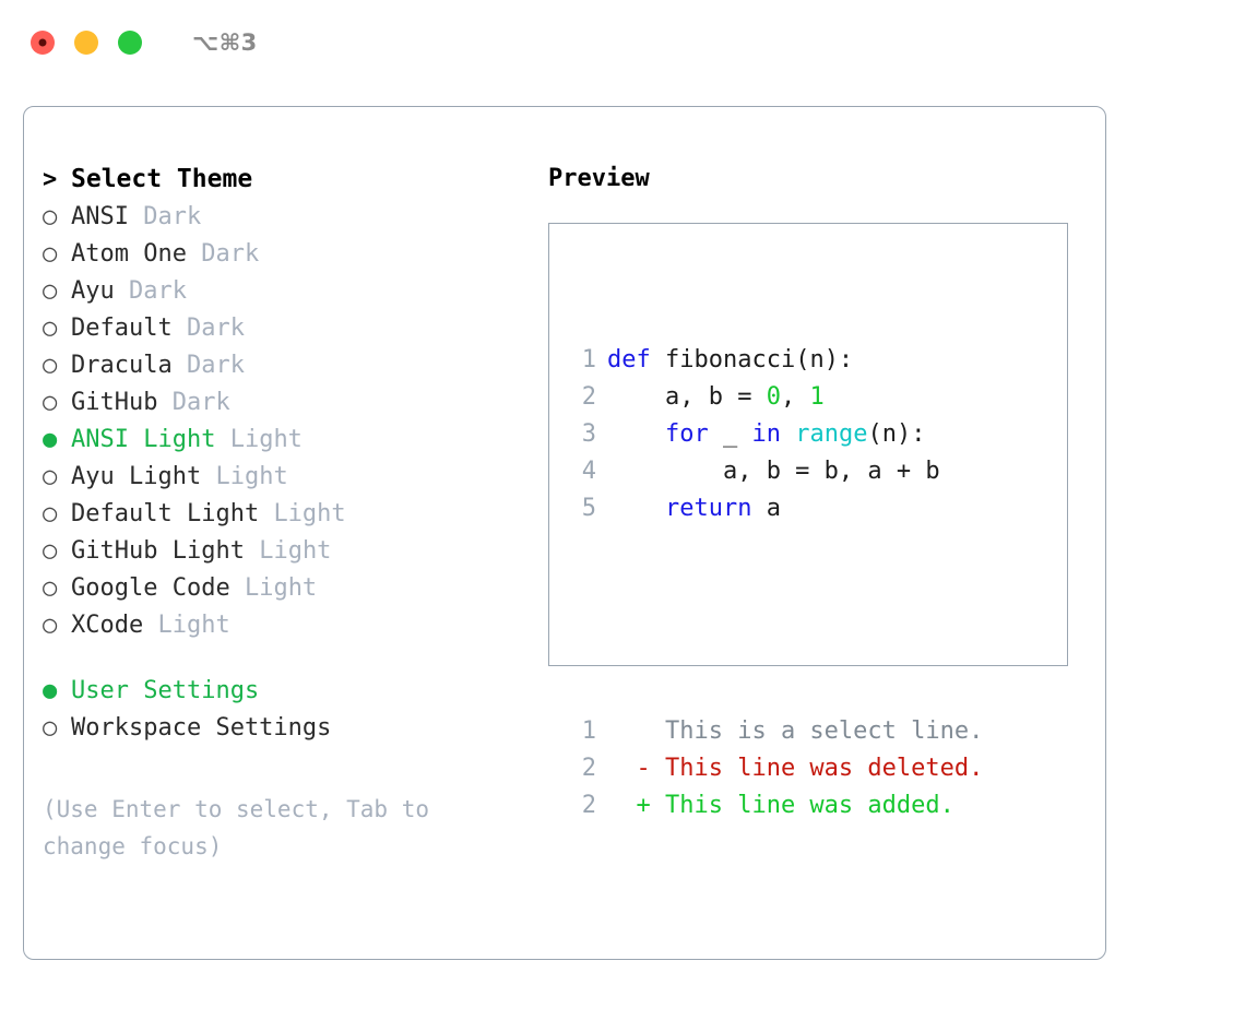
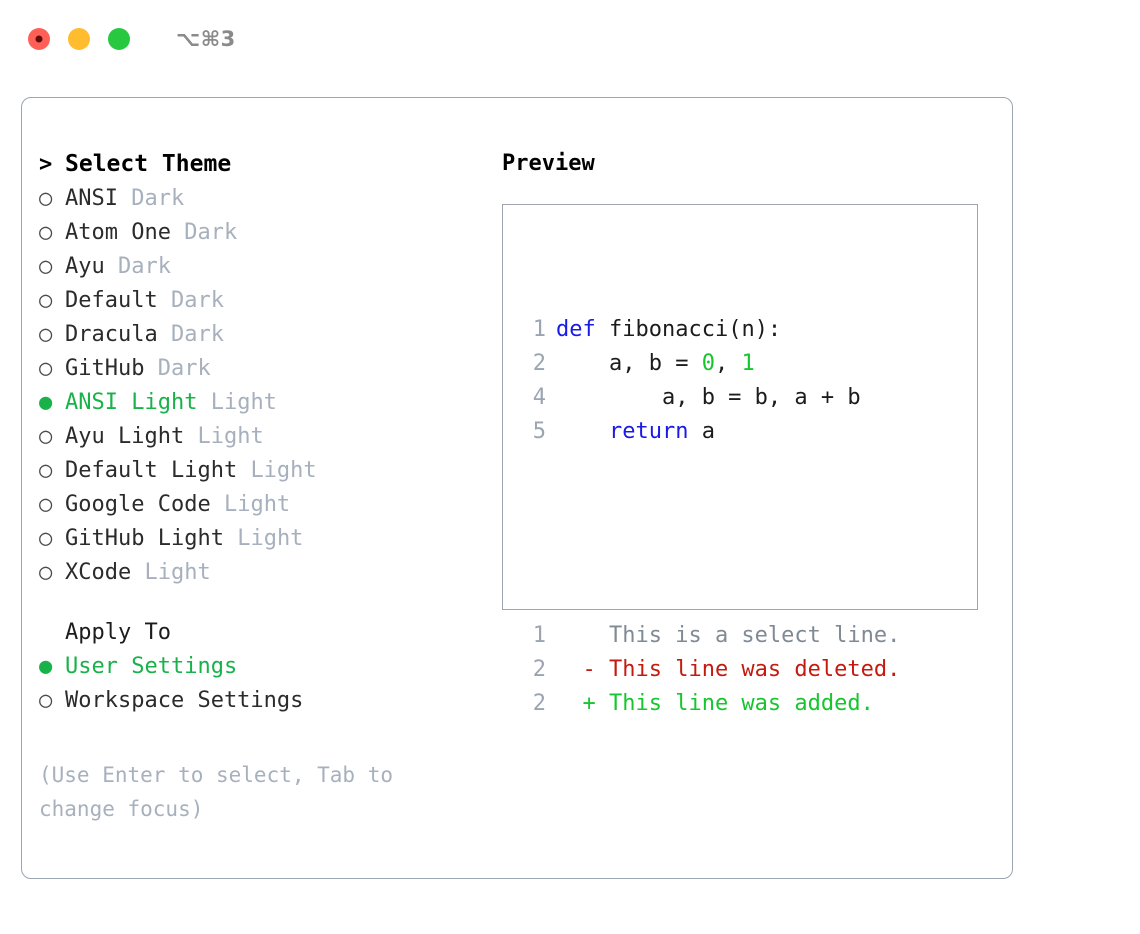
  ⌥⌘3
  >
  Select Theme
  ○
  ANSI
  Dark
  ○
  Atom One
  Dark
  ○
  Ayu
  Dark
  ○
  Default
  Dark
  ○
  Dracula
  Dark
  ○
  GitHub
  Dark
  ●
  ANSI Light
  Light
  ○
  Ayu Light
  Light
  ○
  Default Light
  Light
  ○
- GitHub Light
+ Google Code
  Light
  ○
- Google Code
+ GitHub Light
  Light
  ○
  XCode
  Light
+ Apply To
  ●
  User Settings
  ○
  Workspace Settings
  (Use Enter to select, Tab to change focus)
  Preview
  1
  def
  fibonacci(n):
  2
  a, b =
  0
  ,
  1
- 3
- for
- _
- in
- range
- (n):
  4
  a, b = b, a + b
  5
  return
  a
  1
  This is a select line.
  2
  - This line was deleted.
  2
  + This line was added.
